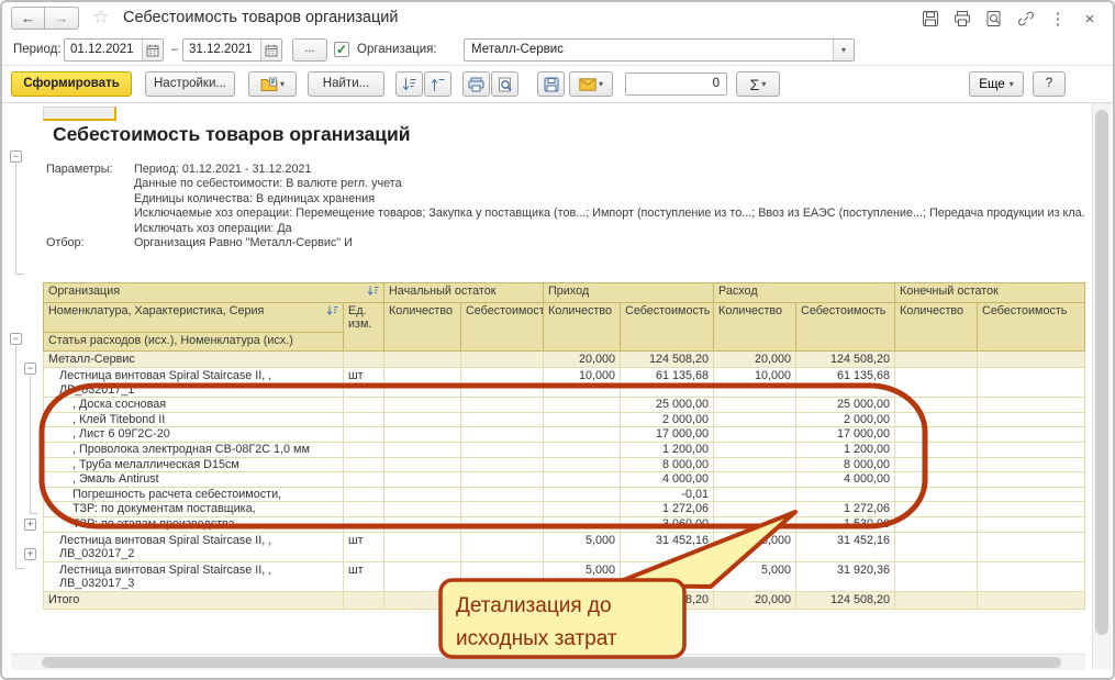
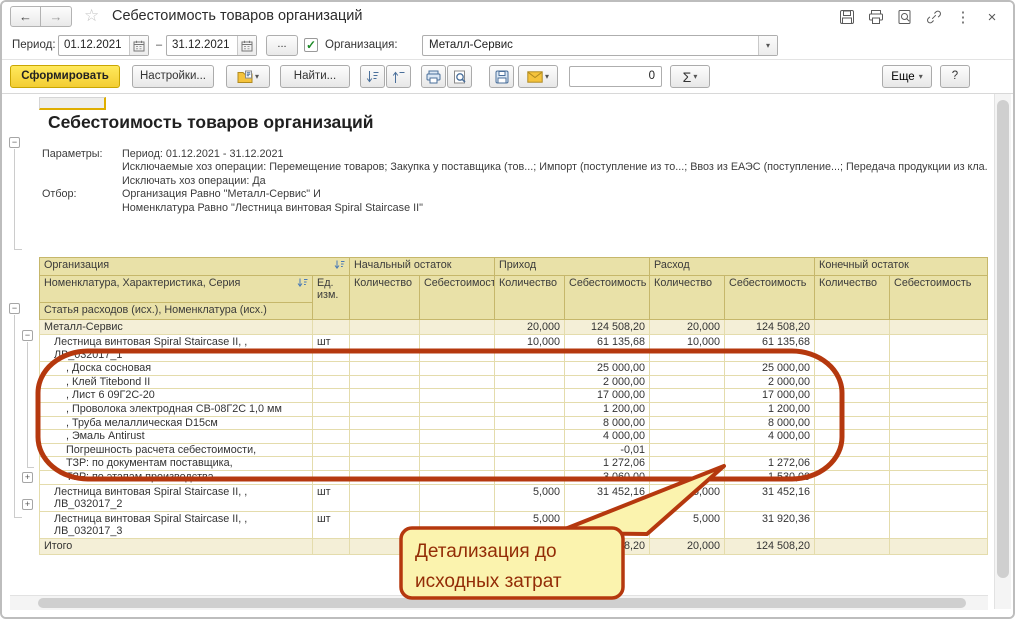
  ←
  →
  ☆
  Себестоимость товаров организаций
  ⋮
  ×
  Период:
  01.12.2021
  –
  31.12.2021
  ...
  ✓
  Организация:
  Металл-Сервис
  ▾
  Сформировать
  Настройки...
  ▾
  Найти...
  ▾
  0
  Σ
  ▾
  Еще
  ▾
  ?
  −
  −
  −
  +
  +
  Себестоимость товаров организаций
  Параметры:
  Период: 01.12.2021 - 31.12.2021
- Данные по себестоимости: В валюте регл. учета
- Единицы количества: В единицах хранения
  Исключаемые хоз операции: Перемещение товаров; Закупка у поставщика (тов...; Импорт (поступление из то...; Ввоз из ЕАЭС (поступление...; Передача продукции из кла.
  Исключать хоз операции: Да
  Отбор:
  Организация Равно "Металл-Сервис" И
+ Номенклатура Равно "Лестница винтовая Spiral Staircase II"
  Организация	Начальный остаток	Приход	Расход	Конечный остаток
  Номенклатура, Характеристика, Серия	Ед. изм.	Количество	Себестоимост	Количество	Себестоимость	Количество	Себестоимость	Количество	Себестоимость
  Статья расходов (исх.), Номенклатура (исх.)
  Металл-Сервис				20,000	124 508,20	20,000	124 508,20
  Лестница винтовая Spiral Staircase II, , Л032017_1	шт			10,000	61 135,68	10,000	61 135,68
  , Доска сосновая					25 000,00		25 000,00
  , Клей Titebond II					2 000,00		2 000,00
  , Лист 6 09Г2С-20					17 000,00		17 000,00
  , Проволока электродная СВ-08Г2С 1,0 мм					1 200,00		1 200,00
  , Труба мелаллическая D15см					8 000,00		8 000,00
  , Эмаль Antirust					4 000,00		4 000,00
  Погрешность расчета себестоимости,					-0,01
  ТЗР: по документам поставщика,					1 272,06		1 272,06
  Лестница винтовая Spiral Staircase II, , ЛВ_032017_2	шт			5,000	31 452,16	,000	31 452,16
  Лестница винтовая Spiral Staircase II, , ЛВ_032017_3	шт			5,000		5,000	31 920,36
  Детализация до
  исходных затрат
